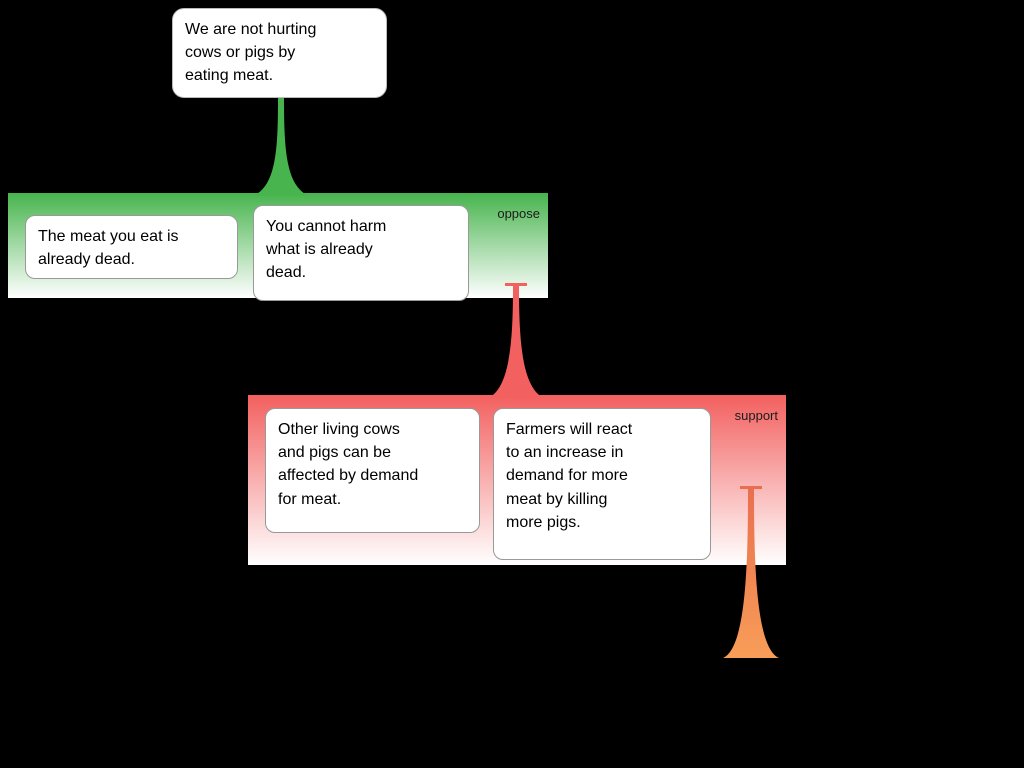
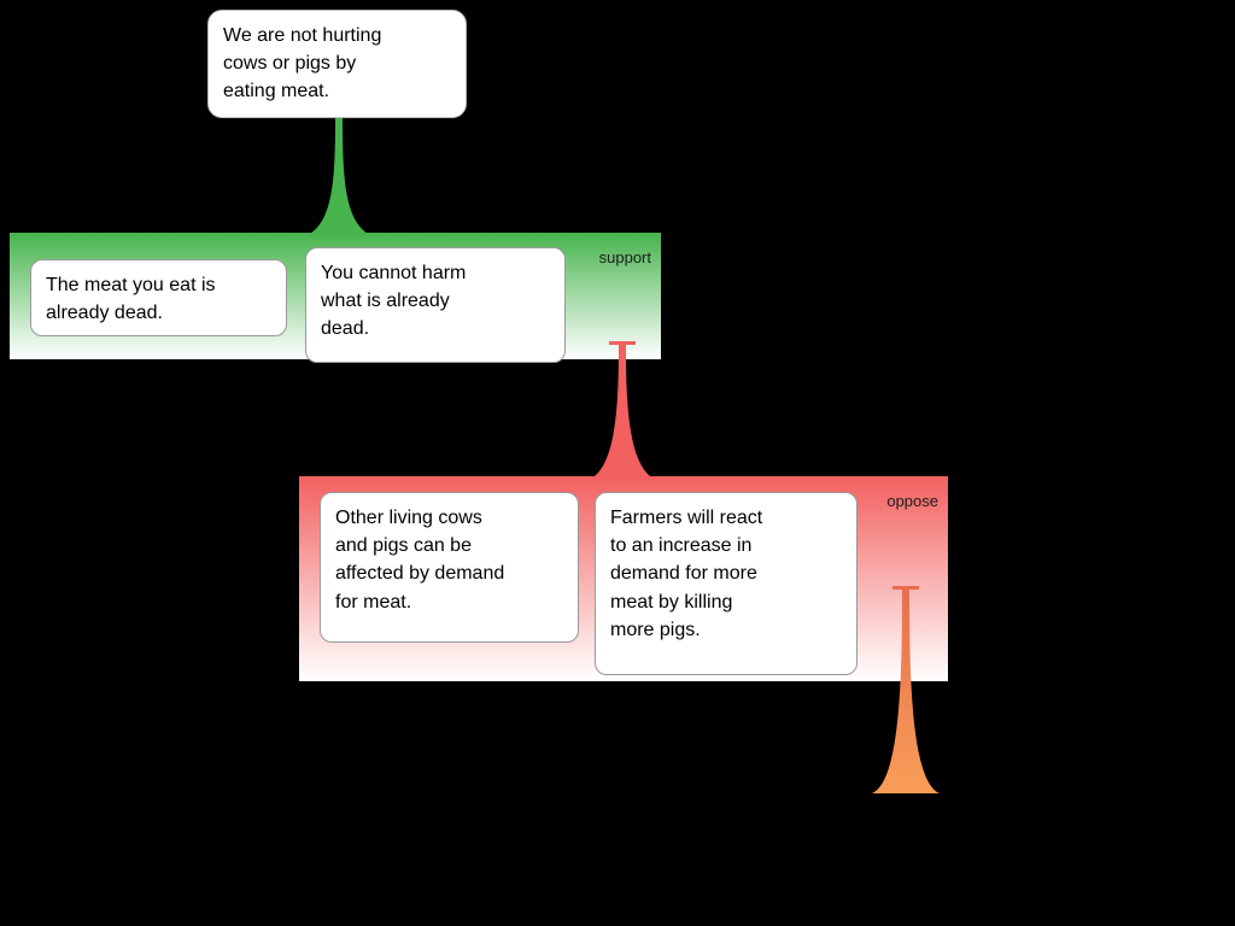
- oppose
+ support
  The meat you eat is
  already dead.
  You cannot harm
  what is already
  dead.
- support
+ oppose
  Other living cows
  and pigs can be
  affected by demand
  for meat.
  Farmers will react
  to an increase in
  demand for more
  meat by killing
  more pigs.
  We are not hurting
  cows or pigs by
  eating meat.
